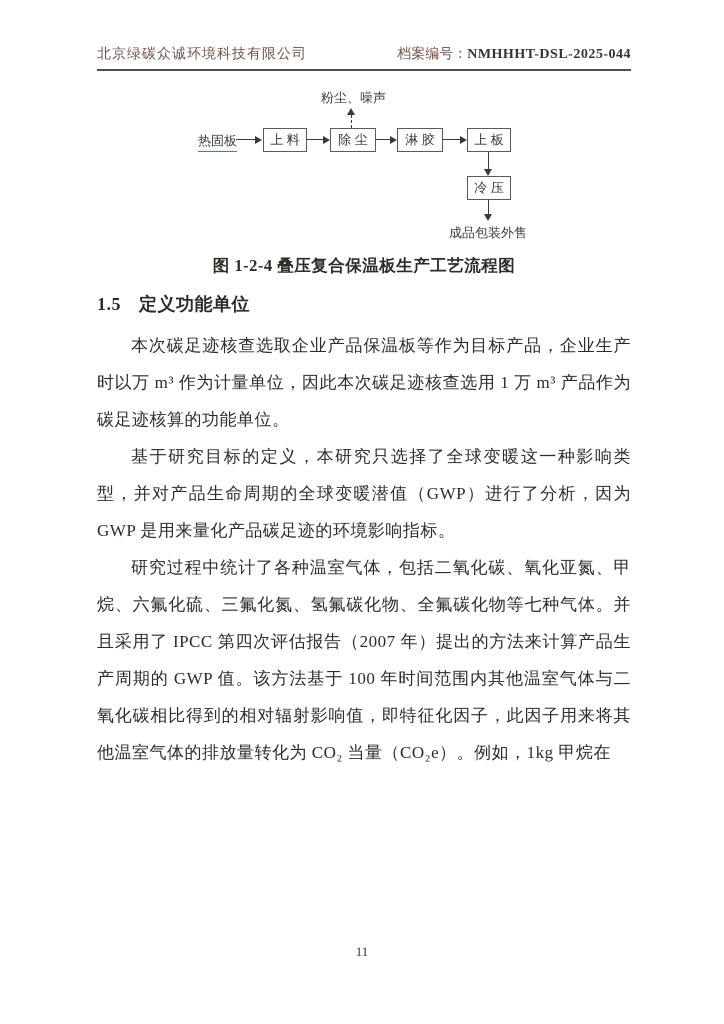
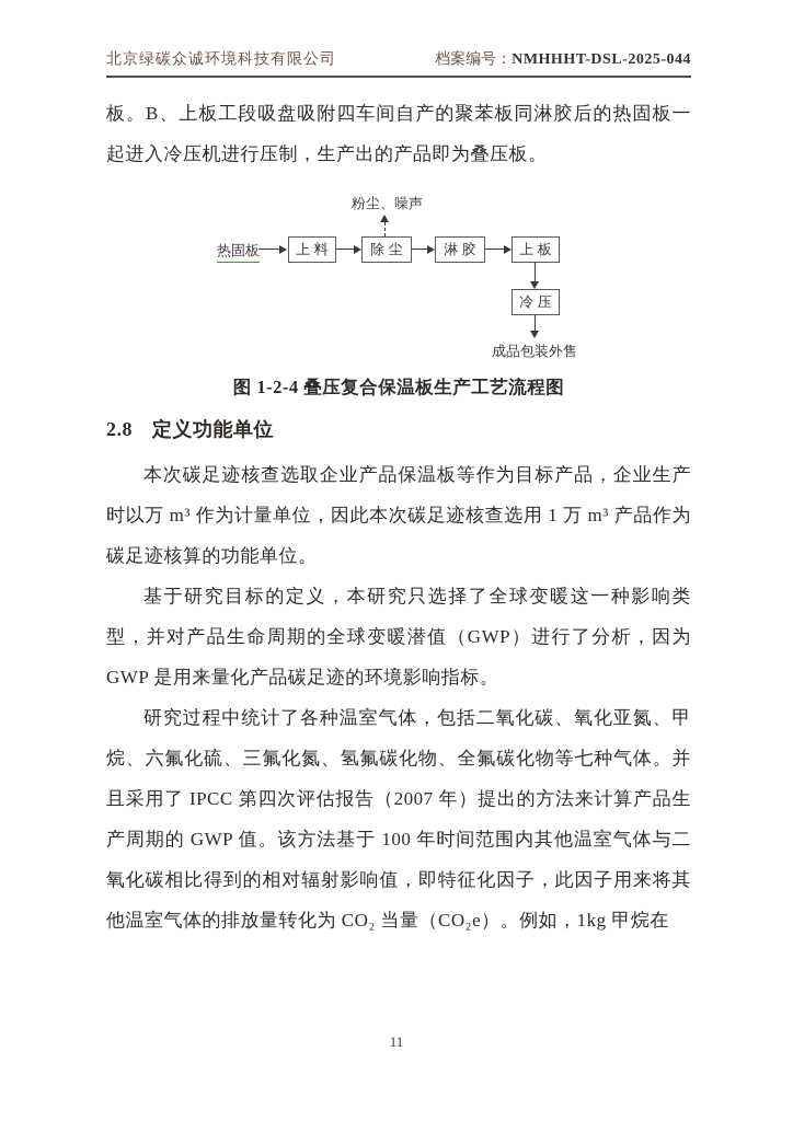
  北京绿碳众诚环境科技有限公司
  档案编号：NMHHHT-DSL-2025-044
+ 板。B、上板工段吸盘吸附四车间自产的聚苯板同淋胶后的热固板一起进入冷压机进行压制，生产出的产品即为叠压板。
  粉尘、噪声
  热固板
  上 料
  除 尘
  淋 胶
  上 板
  冷 压
  成品包装外售
  图 1-2-4 叠压复合保温板生产工艺流程图
- 1.5 定义功能单位
+ 2.8 定义功能单位
  本次碳足迹核查选取企业产品保温板等作为目标产品，企业生产时以万 m³ 作为计量单位，因此本次碳足迹核查选用 1 万 m³ 产品作为碳足迹核算的功能单位。
  基于研究目标的定义，本研究只选择了全球变暖这一种影响类型，并对产品生命周期的全球变暖潜值（GWP）进行了分析，因为 GWP 是用来量化产品碳足迹的环境影响指标。
  研究过程中统计了各种温室气体，包括二氧化碳、氧化亚氮、甲烷、六氟化硫、三氟化氮、氢氟碳化物、全氟碳化物等七种气体。并且采用了 IPCC 第四次评估报告（2007 年）提出的方法来计算产品生产周期的 GWP 值。该方法基于 100 年时间范围内其他温室气体与二氧化碳相比得到的相对辐射影响值，即特征化因子，此因子用来将其他温室气体的排放量转化为 CO₂ 当量（CO₂e）。例如，1kg 甲烷在
  11
